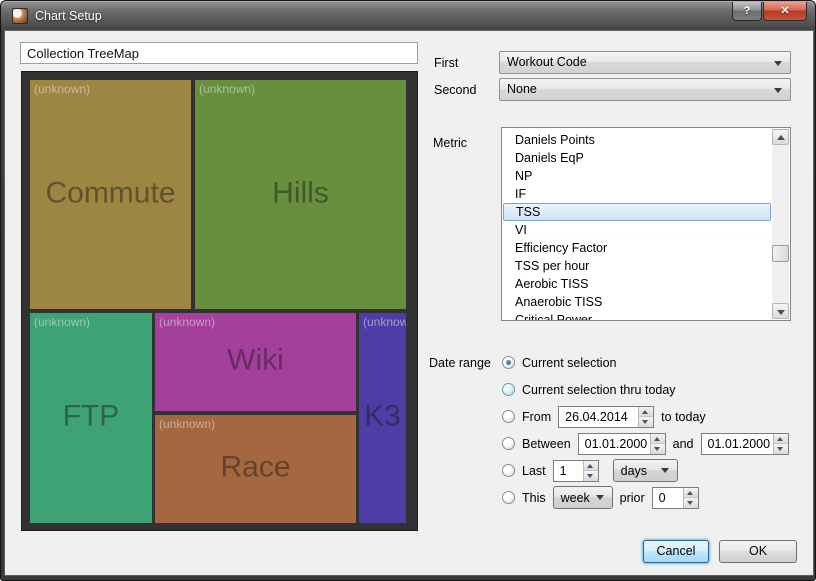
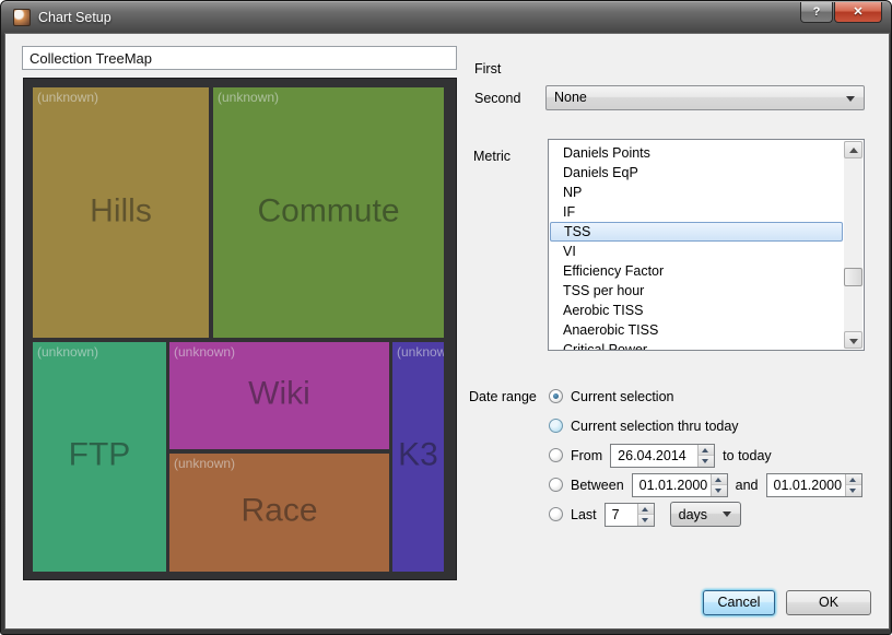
  Chart Setup
  ?
  ✕
  Collection TreeMap
  (unknown)
- Commute
+ Hills
  (unknown)
- Hills
+ Commute
  (unknown)
  FTP
  (unknown)
  Wiki
  (unknown)
  Race
  (unknow
  K3
  First
- Workout Code
  Second
  None
  Metric
  Daniels Points
  Daniels EqP
  NP
  IF
  TSS
  VI
  Efficiency Factor
  TSS per hour
  Aerobic TISS
  Anaerobic TISS
  Date range
  Current selection
  Current selection thru today
  From
  26.04.2014
  to today
  Between
  01.01.2000
  and
  01.01.2000
  Last
- 1
+ 7
  days
- This
- week
- prior
- 0
  Cancel
  OK
